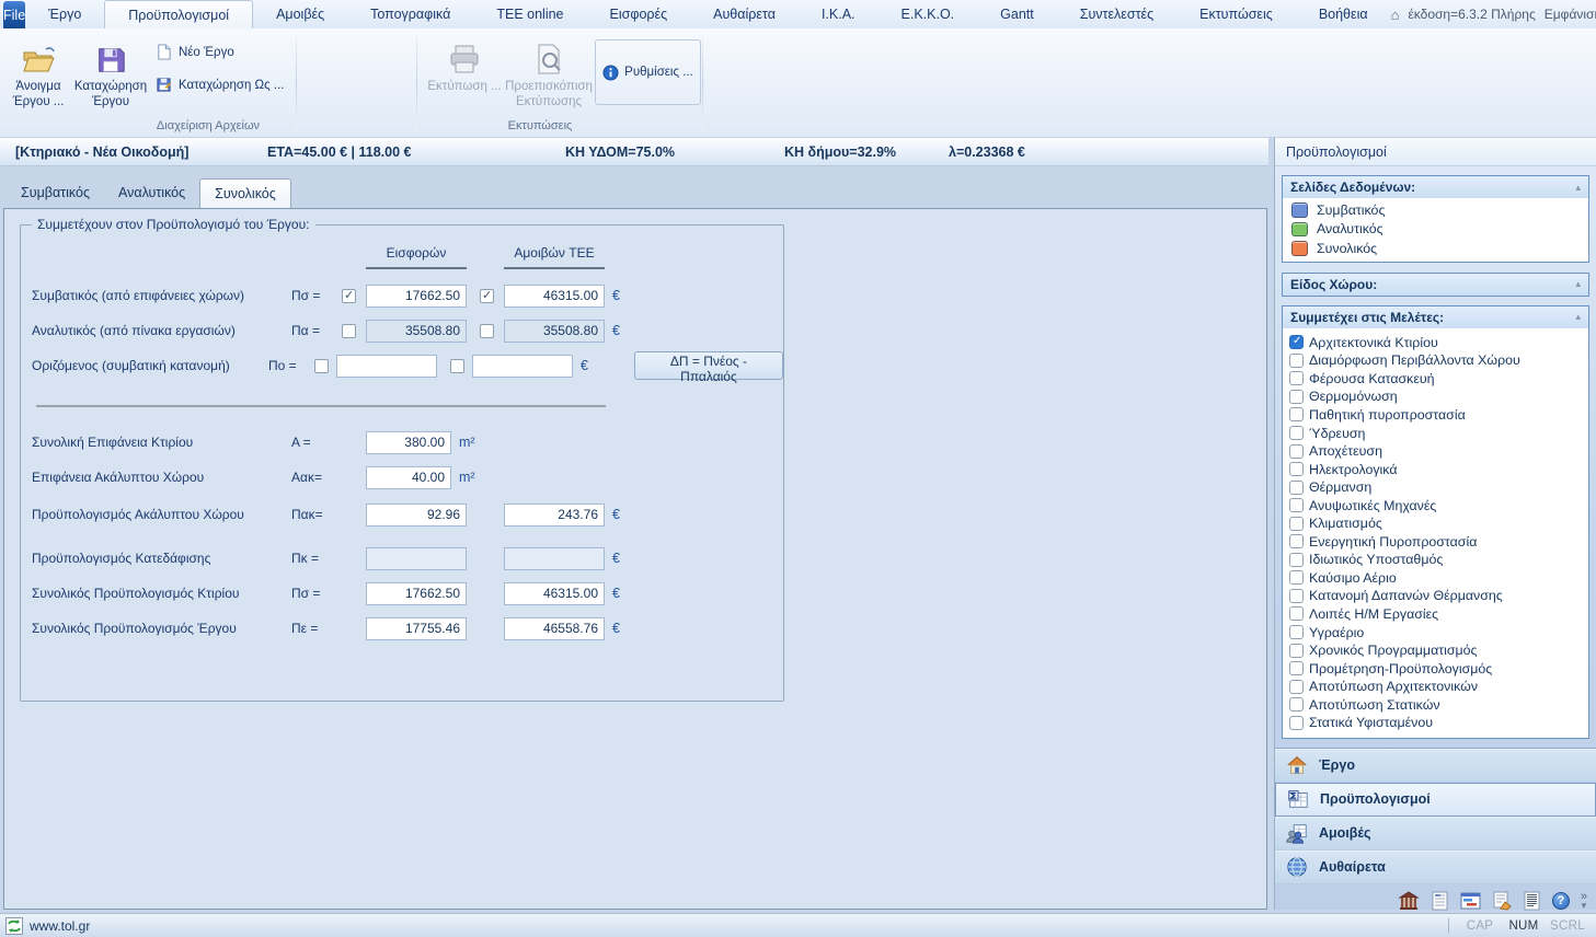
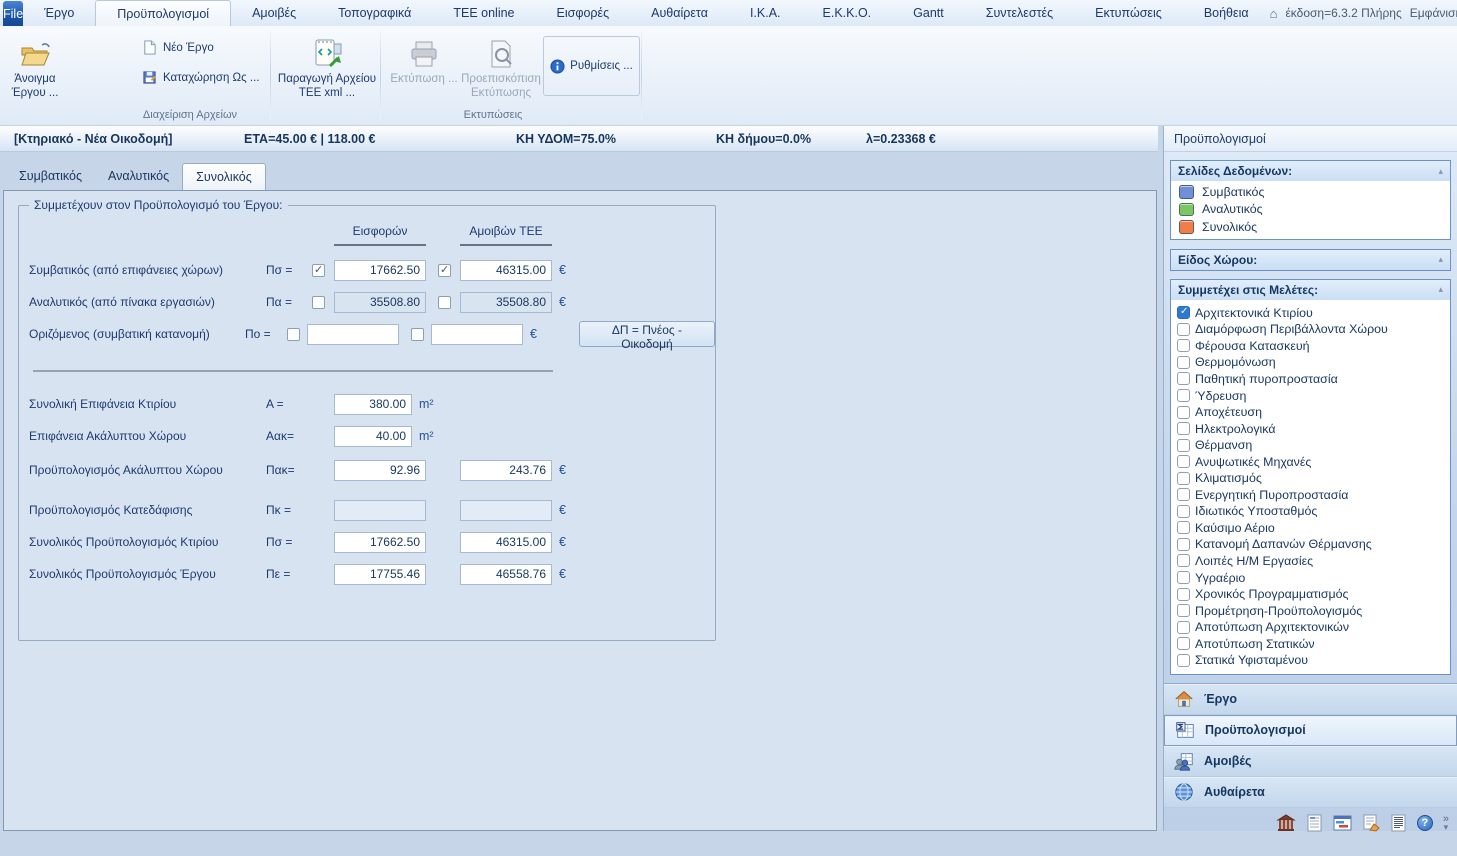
  File
  Έργο
  Προϋπολογισμοί
  Αμοιβές
  Τοπογραφικά
  TEE online
  Εισφορές
  Αυθαίρετα
  Ι.Κ.Α.
  Ε.Κ.Κ.Ο.
  Gantt
  Συντελεστές
  Εκτυπώσεις
  Βοήθεια
  ⌂
  έκδοση=6.3.2 Πλήρης
  Εμφάνισ
  Άνοιγμα Έργου ...
- Καταχώρηση Έργου
  Νέο Έργο
  Καταχώρηση Ως ...
+ Παραγωγή Αρχείου TEE xml ...
  Διαχείριση Αρχείων
  Εκτύπωση ...
  Προεπισκόπιση Εκτύπωσης
  Εκτυπώσεις
  Ρυθμίσεις ...
  [Κτηριακό - Νέα Οικοδομή]
  ETA=45.00 € | 118.00 €
  ΚΗ ΥΔΟΜ=75.0%
- ΚΗ δήμου=32.9%
+ ΚΗ δήμου=0.0%
  λ=0.23368 €
  Συμβατικός
  Αναλυτικός
  Συνολικός
  Συμμετέχουν στον Προϋπολογισμό του Έργου:
  Εισφορών
  Αμοιβών TEE
  Συμβατικός (από επιφάνειες χώρων)
  Πσ =
  17662.50
  46315.00
  €
  Αναλυτικός (από πίνακα εργασιών)
  Πα =
  35508.80
  35508.80
  €
  Οριζόμενος (συμβατική κατανομή)
  Πο =
  €
- ΔΠ = Πνέος - Ππαλαιός
+ ΔΠ = Πνέος - Οικοδομή
  Συνολική Επιφάνεια Κτιρίου
  Α =
  380.00
  m²
  Επιφάνεια Ακάλυπτου Χώρου
  Αακ=
  40.00
  m²
  Προϋπολογισμός Ακάλυπτου Χώρου
  Πακ=
  92.96
  243.76
  €
  Προϋπολογισμός Κατεδάφισης
  Πκ =
  €
  Συνολικός Προϋπολογισμός Κτιρίου
  Πσ =
  17662.50
  46315.00
  €
  Συνολικός Προϋπολογισμός Έργου
  Πε =
  17755.46
  46558.76
  €
  Προϋπολογισμοί
  Σελίδες Δεδομένων:
  ▴
  Συμβατικός
  Αναλυτικός
  Συνολικός
  Είδος Χώρου:
  ▴
  Συμμετέχει στις Μελέτες:
  ▴
  Αρχιτεκτονικά Κτιρίου
  Διαμόρφωση Περιβάλλοντα Χώρου
  Φέρουσα Κατασκευή
  Θερμομόνωση
  Παθητική πυροπροστασία
  Ύδρευση
  Αποχέτευση
  Ηλεκτρολογικά
  Θέρμανση
  Ανυψωτικές Μηχανές
  Κλιματισμός
  Ενεργητική Πυροπροστασία
  Ιδιωτικός Υποσταθμός
  Καύσιμο Αέριο
  Κατανομή Δαπανών Θέρμανσης
  Λοιπές Η/Μ Εργασίες
  Υγραέριο
  Χρονικός Προγραμματισμός
  Προμέτρηση-Προϋπολογισμός
  Αποτύπωση Αρχιτεκτονικών
  Αποτύπωση Στατικών
  Στατικά Υφισταμένου
  Έργο
  Προϋπολογισμοί
  Αμοιβές
  Αυθαίρετα
  ?
  »
  ▾
- www.tol.gr
- CAP
- NUM
- SCRL
